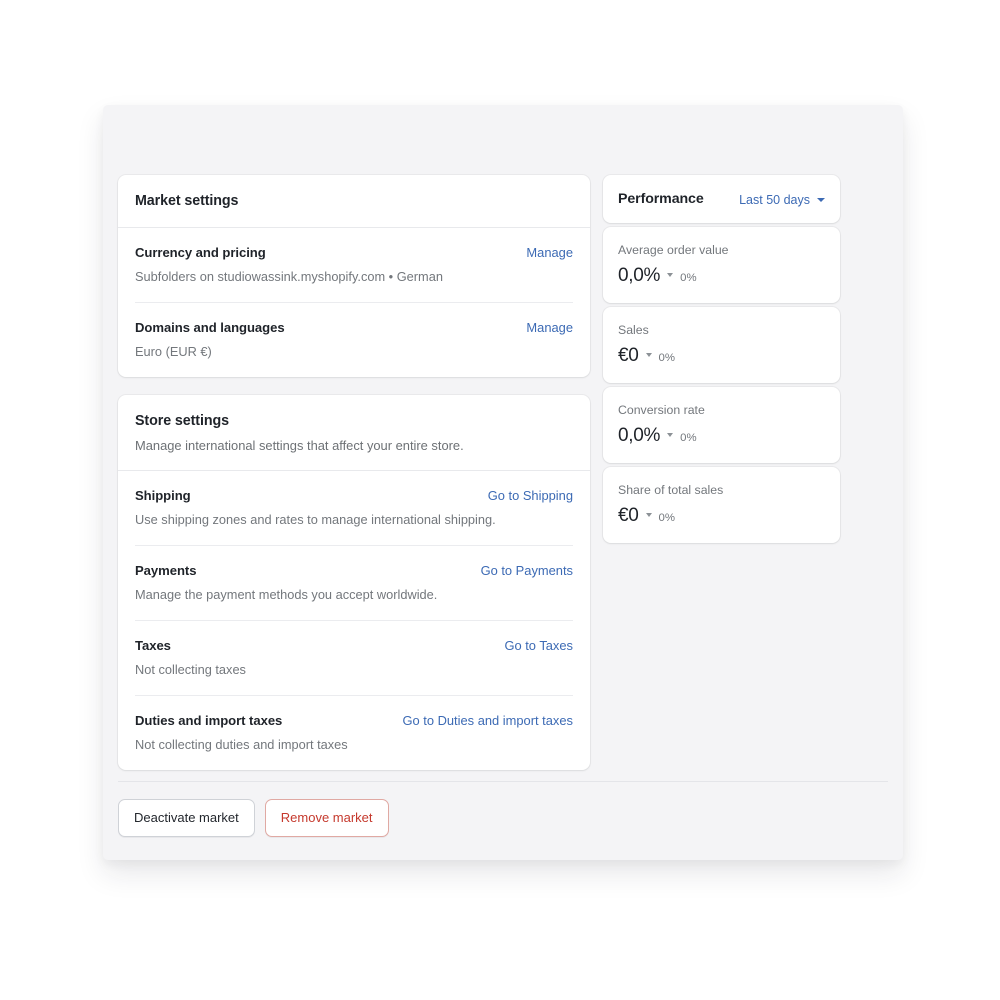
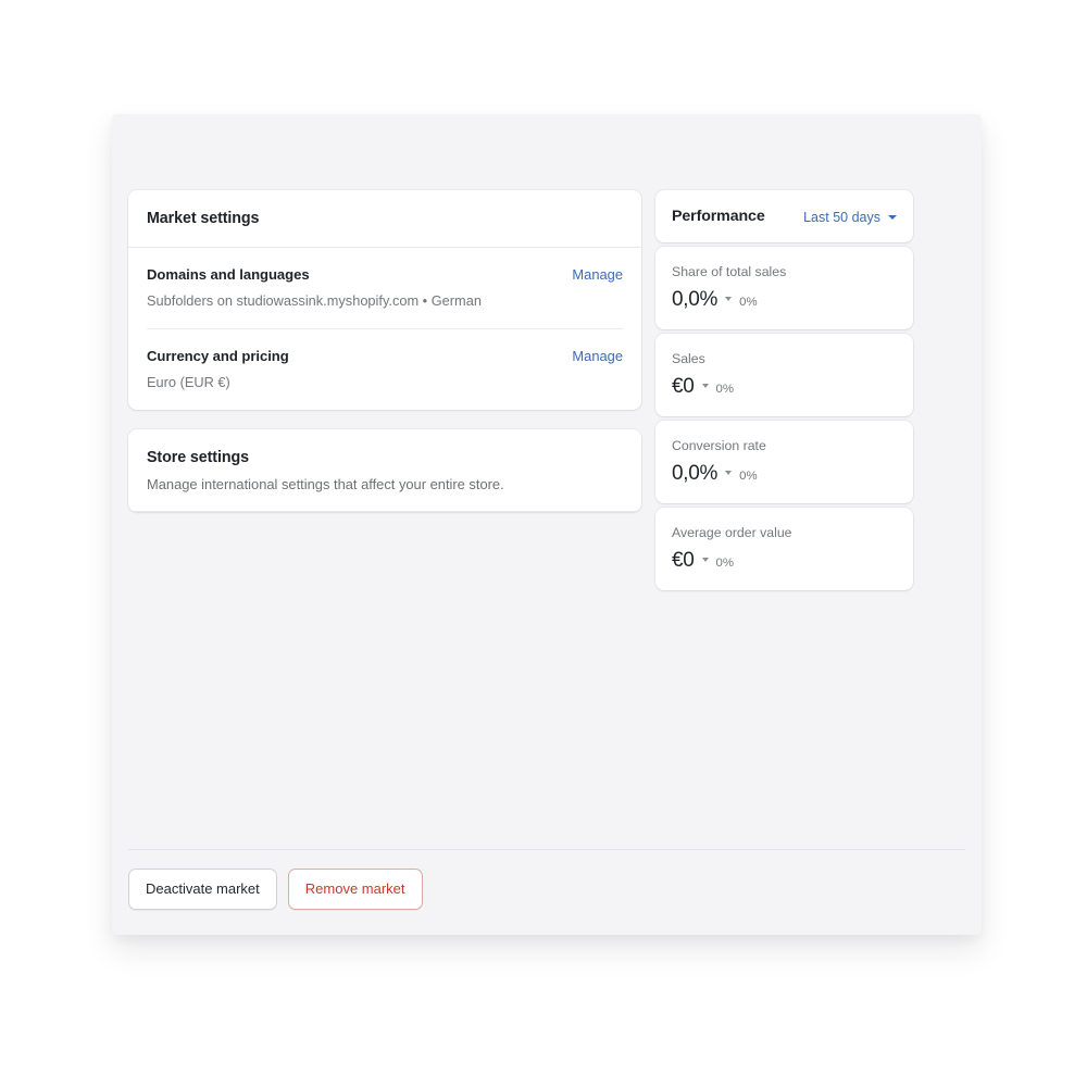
  Market settings
- Currency and pricing
+ Domains and languages
  Manage
  Subfolders on studiowassink.myshopify.com • German
- Domains and languages
+ Currency and pricing
  Manage
  Euro (EUR €)
  Store settings
  Manage international settings that affect your entire store.
- Shipping
- Go to Shipping
- Use shipping zones and rates to manage international shipping.
- Payments
- Go to Payments
- Manage the payment methods you accept worldwide.
- Taxes
- Go to Taxes
- Not collecting taxes
- Duties and import taxes
- Go to Duties and import taxes
- Not collecting duties and import taxes
  Performance
  Last 50 days
- Average order value
+ Share of total sales
  0,0%
  0%
  Sales
  €0
  0%
  Conversion rate
  0,0%
  0%
- Share of total sales
+ Average order value
  €0
  0%
  Deactivate market
  Remove market
